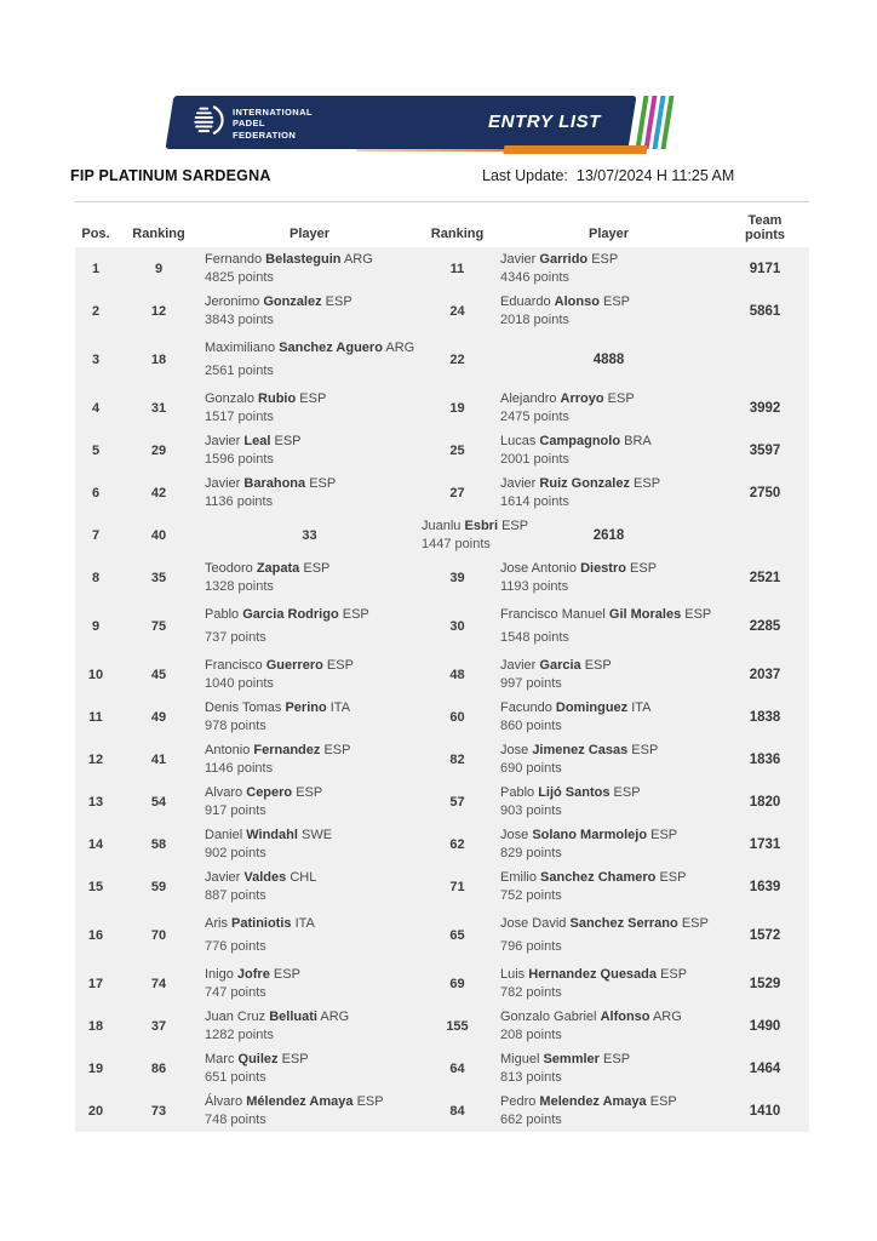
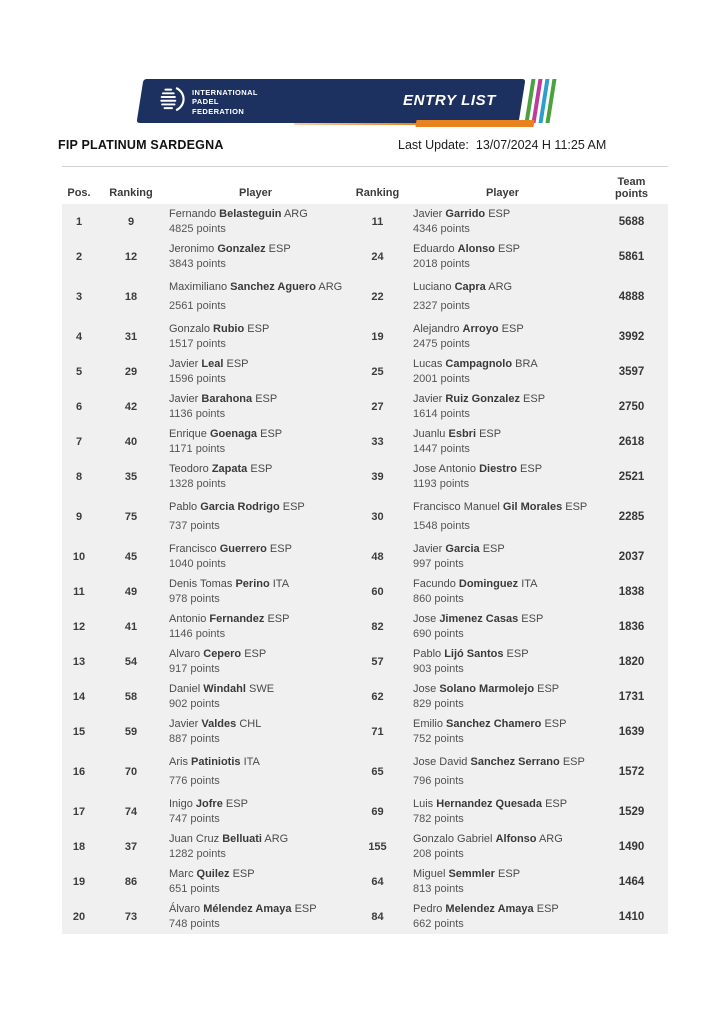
  INTERNATIONAL
  PADEL
  FEDERATION
  ENTRY LIST
  FIP PLATINUM SARDEGNA
  Last Update: 13/07/2024 H 11:25 AM
  Pos.
  Ranking
  Player
  Ranking
  Player
  Team
  points
  1
  9
  Fernando Belasteguin ARG
  4825 points
  11
  Javier Garrido ESP
  4346 points
- 9171
+ 5688
  2
  12
  Jeronimo Gonzalez ESP
  3843 points
  24
  Eduardo Alonso ESP
  2018 points
  5861
  3
  18
  Maximiliano Sanchez Aguero ARG
  2561 points
  22
+ Luciano Capra ARG
+ 2327 points
  4888
  4
  31
  Gonzalo Rubio ESP
  1517 points
  19
  Alejandro Arroyo ESP
  2475 points
  3992
  5
  29
  Javier Leal ESP
  1596 points
  25
  Lucas Campagnolo BRA
  2001 points
  3597
  6
  42
  Javier Barahona ESP
  1136 points
  27
  Javier Ruiz Gonzalez ESP
  1614 points
  2750
  7
  40
+ Enrique Goenaga ESP
+ 1171 points
  33
  Juanlu Esbri ESP
  1447 points
  2618
  8
  35
  Teodoro Zapata ESP
  1328 points
  39
  Jose Antonio Diestro ESP
  1193 points
  2521
  9
  75
  Pablo Garcia Rodrigo ESP
  737 points
  30
  Francisco Manuel Gil Morales ESP
  1548 points
  2285
  10
  45
  Francisco Guerrero ESP
  1040 points
  48
  Javier Garcia ESP
  997 points
  2037
  11
  49
  Denis Tomas Perino ITA
  978 points
  60
  Facundo Dominguez ITA
  860 points
  1838
  12
  41
  Antonio Fernandez ESP
  1146 points
  82
  Jose Jimenez Casas ESP
  690 points
  1836
  13
  54
  Alvaro Cepero ESP
  917 points
  57
  Pablo Lijó Santos ESP
  903 points
  1820
  14
  58
  Daniel Windahl SWE
  902 points
  62
  Jose Solano Marmolejo ESP
  829 points
  1731
  15
  59
  Javier Valdes CHL
  887 points
  71
  Emilio Sanchez Chamero ESP
  752 points
  1639
  16
  70
  Aris Patiniotis ITA
  776 points
  65
  Jose David Sanchez Serrano ESP
  796 points
  1572
  17
  74
  Inigo Jofre ESP
  747 points
  69
  Luis Hernandez Quesada ESP
  782 points
  1529
  18
  37
  Juan Cruz Belluati ARG
  1282 points
  155
  Gonzalo Gabriel Alfonso ARG
  208 points
  1490
  19
  86
  Marc Quilez ESP
  651 points
  64
  Miguel Semmler ESP
  813 points
  1464
  20
  73
  Álvaro Mélendez Amaya ESP
  748 points
  84
  Pedro Melendez Amaya ESP
  662 points
  1410
